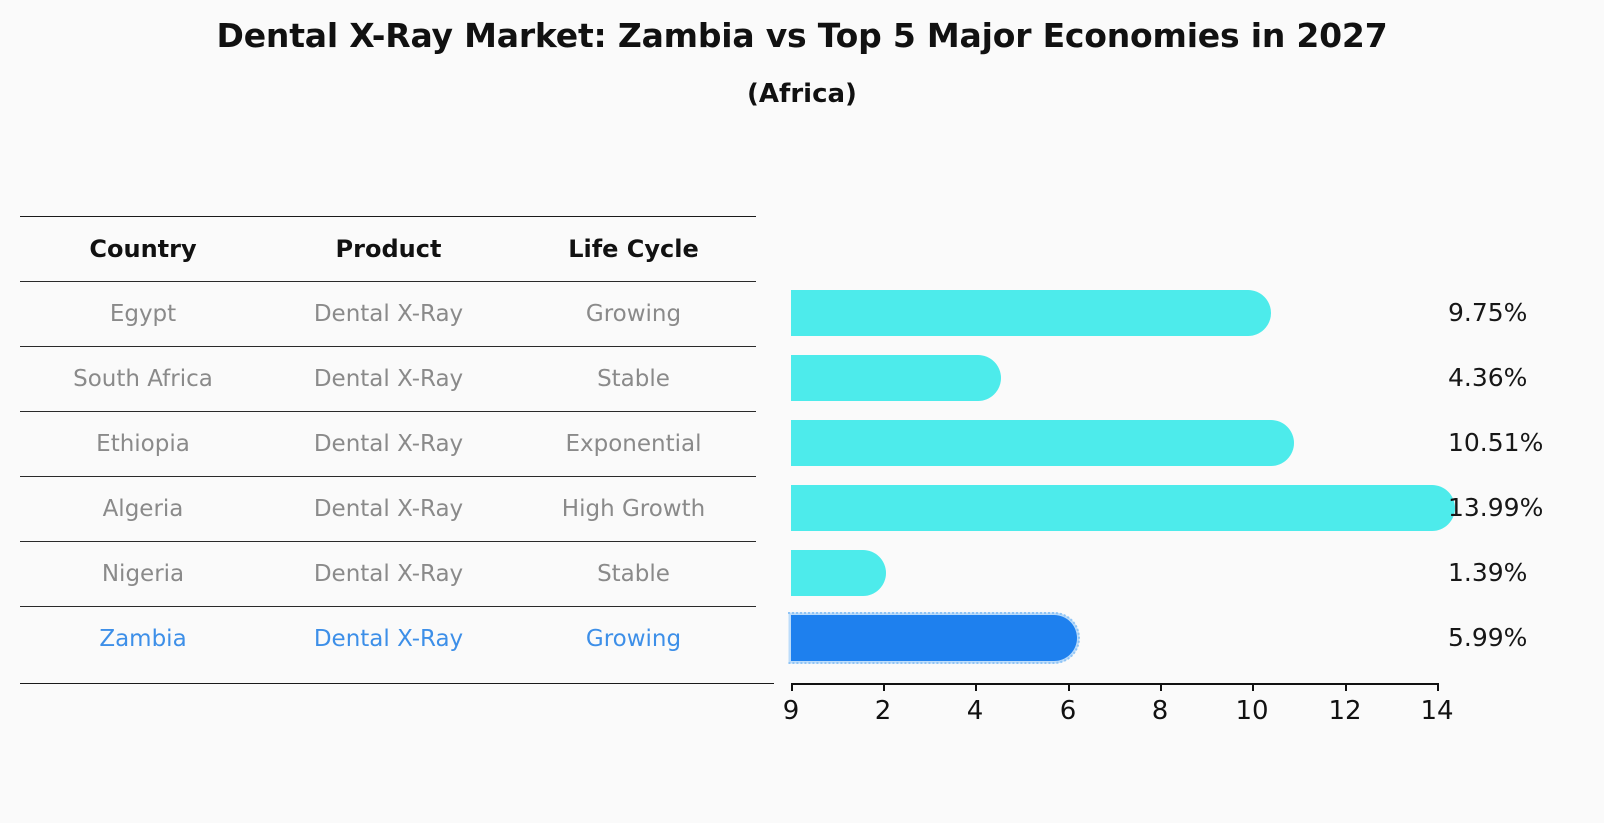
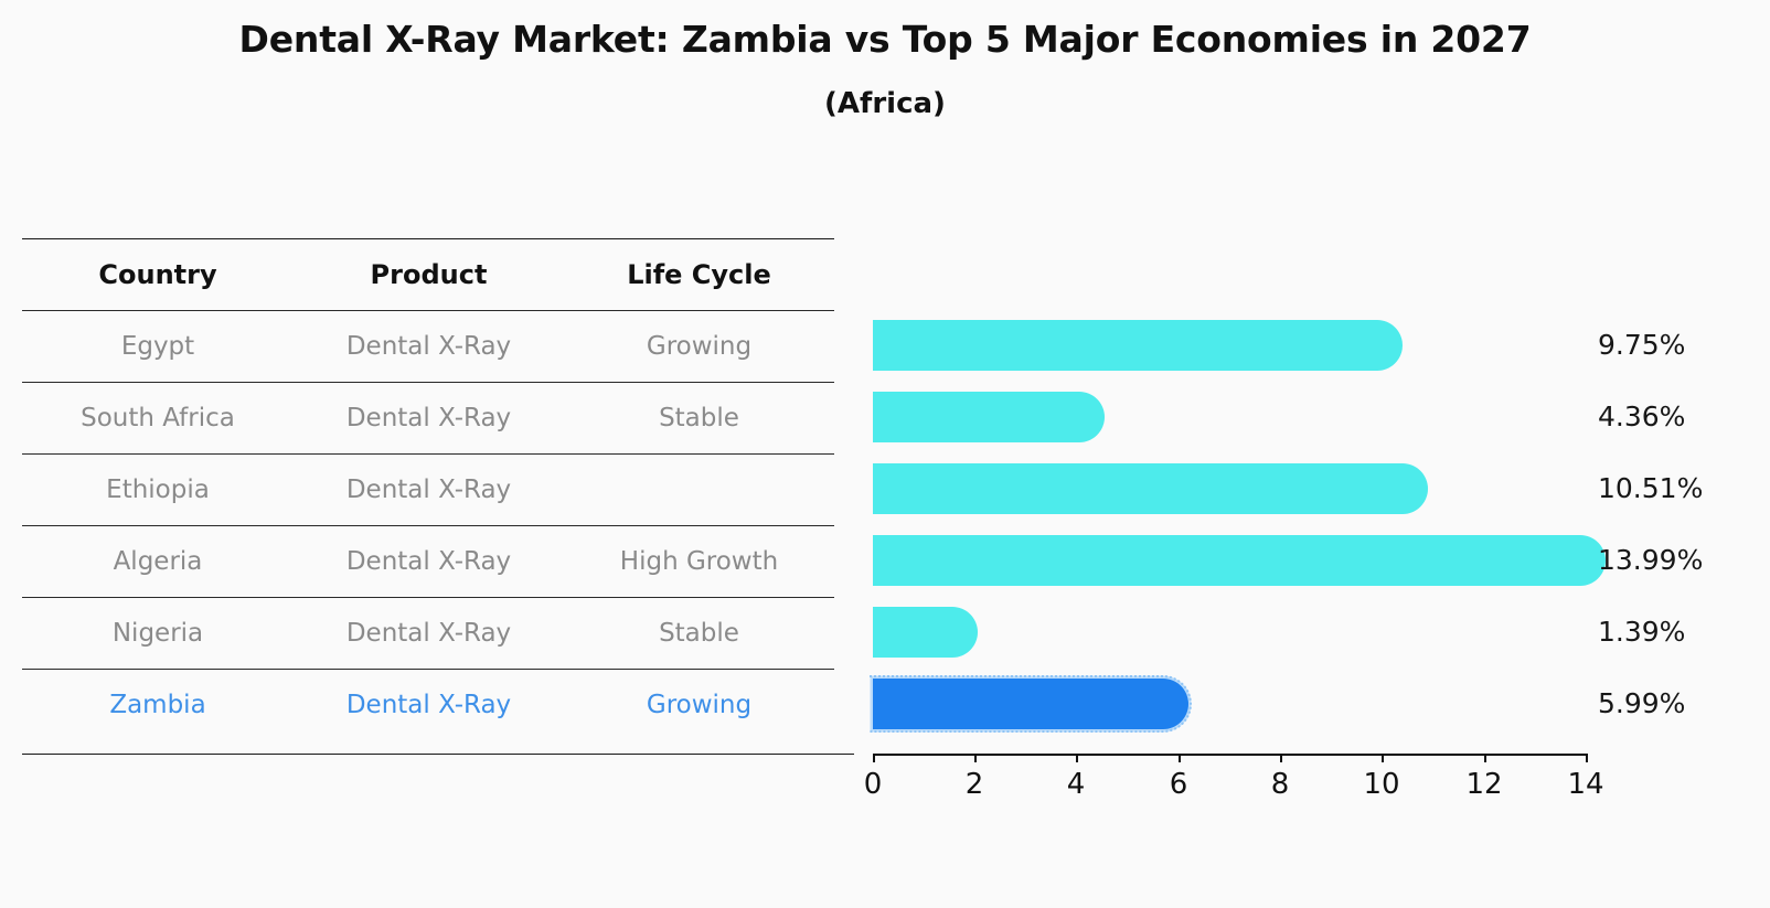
  Dental X-Ray Market: Zambia vs Top 5 Major Economies in 2027
  (Africa)
  Country
  Product
  Life Cycle
  Egypt
  Dental X-Ray
  Growing
  South Africa
  Dental X-Ray
  Stable
  Ethiopia
  Dental X-Ray
- Exponential
  Algeria
  Dental X-Ray
  High Growth
  Nigeria
  Dental X-Ray
  Stable
  Zambia
  Dental X-Ray
  Growing
  9.75%
  4.36%
  10.51%
  13.99%
  1.39%
  5.99%
- 9
+ 0
  2
  4
  6
  8
  10
  12
  14
